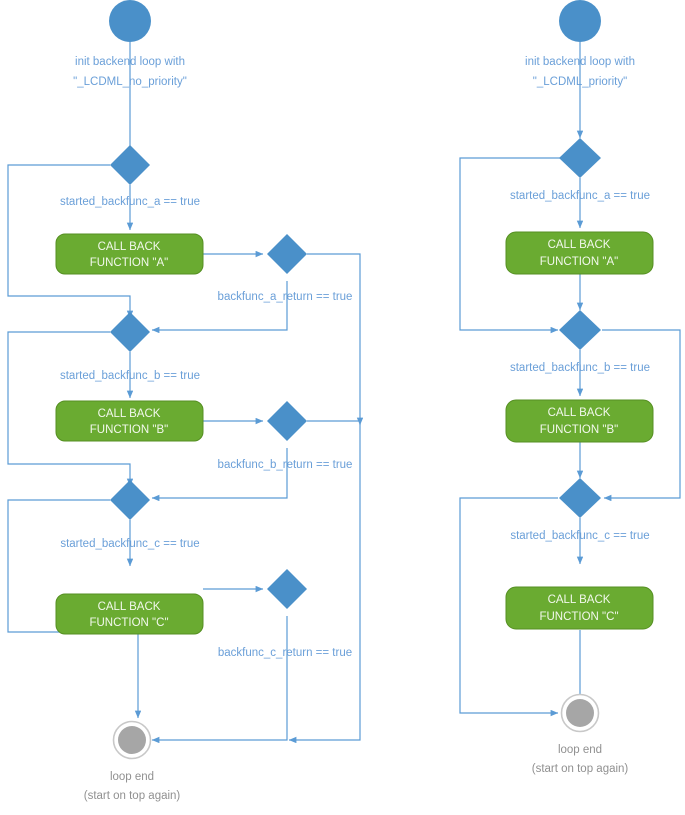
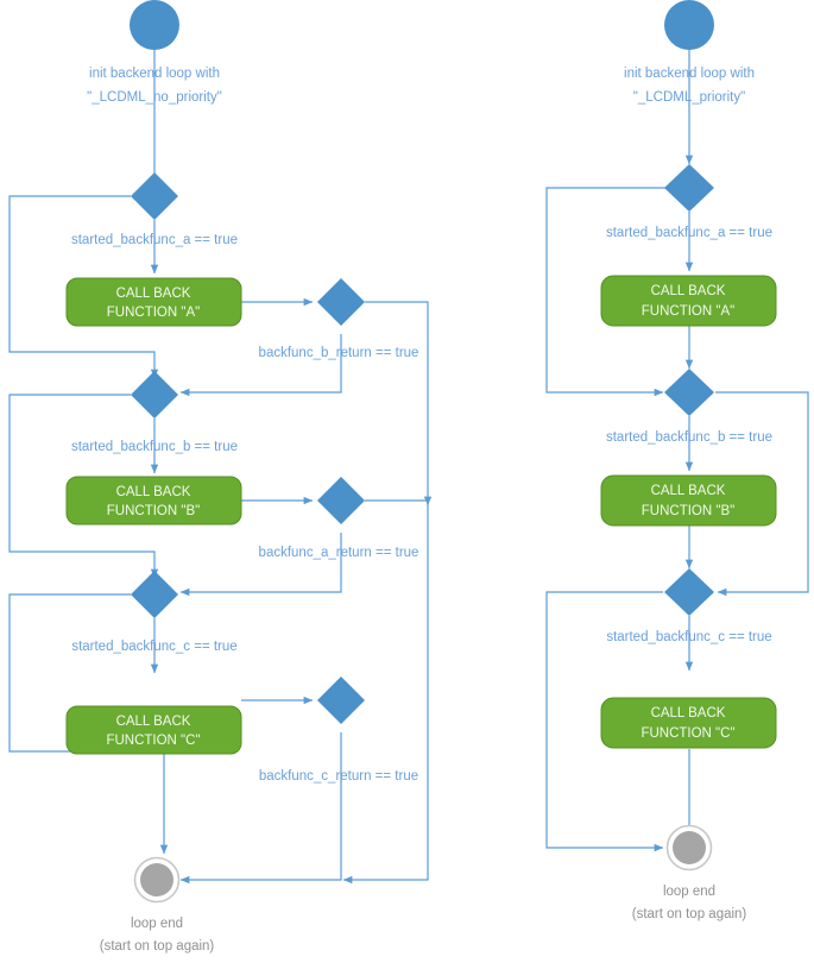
  init backend loop with
  "_LCDML_no_priority"
  started_backfunc_a == true
  CALL BACK
  FUNCTION "A"
- backfunc_a_return == true
+ backfunc_b_return == true
  started_backfunc_b == true
  CALL BACK
  FUNCTION "B"
- backfunc_b_return == true
+ backfunc_a_return == true
  started_backfunc_c == true
  CALL BACK
  FUNCTION "C"
  backfunc_c_return == true
  loop end
  (start on top again)
  init backend loop with
  "_LCDML_priority"
  started_backfunc_a == true
  CALL BACK
  FUNCTION "A"
  started_backfunc_b == true
  CALL BACK
  FUNCTION "B"
  started_backfunc_c == true
  CALL BACK
  FUNCTION "C"
  loop end
  (start on top again)
